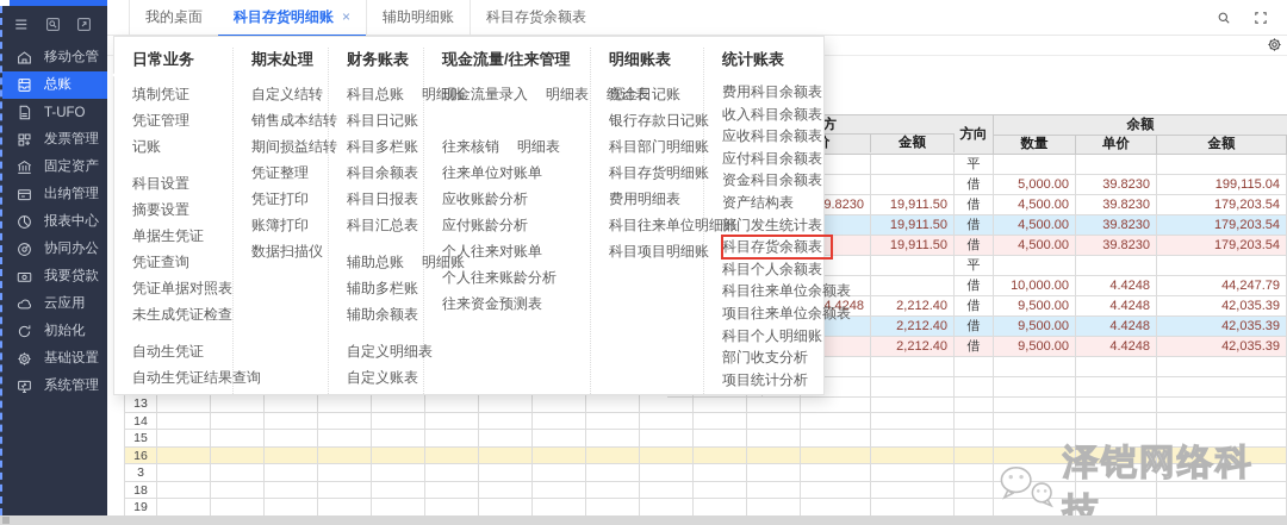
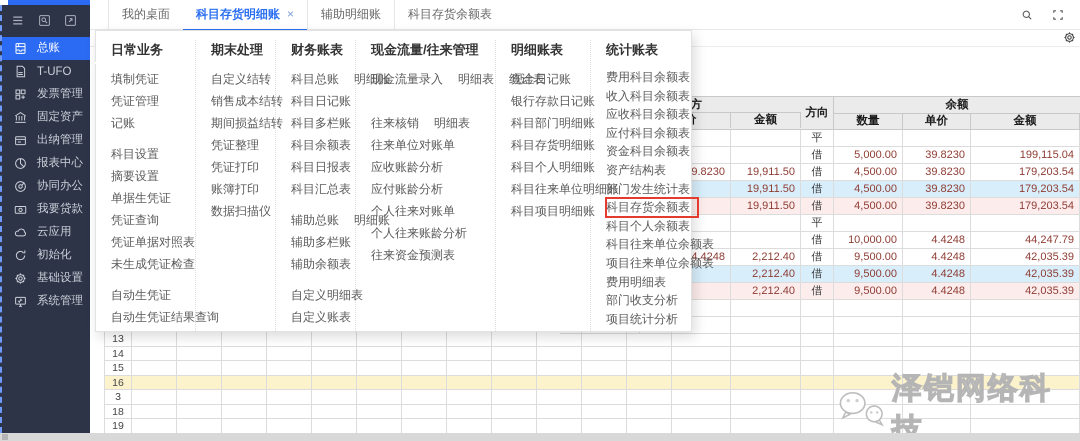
- 移动仓管
  总账
  T-UFO
  发票管理
  固定资产
  出纳管理
  报表中心
  协同办公
  我要贷款
  云应用
  初始化
  基础设置
  系统管理
  我的桌面
  科目存货明细账 ×
  辅助明细账
  科目存货余额表
  金额
  方向
  余额
  数量
  单价
  金额
  平
  借
  5,000.00
  39.8230
  199,115.04
  9.8230
  19,911.50
  借
  4,500.00
  39.8230
  179,203.54
  19,911.50
  借
  4,500.00
  39.8230
  179,203.54
  19,911.50
  借
  4,500.00
  39.8230
  179,203.54
  平
  借
  10,000.00
  4.4248
  44,247.79
  4.4248
  2,212.40
  借
  9,500.00
  4.4248
  42,035.39
  2,212.40
  借
  9,500.00
  4.4248
  42,035.39
  2,212.40
  借
  9,500.00
  4.4248
  42,035.39
  13
  14
  15
  16
  3
  18
  19
  泽铠网络科技
  日常业务
  填制凭证
  凭证管理
  记账
  科目设置
  摘要设置
  单据生凭证
  凭证查询
  凭证单据对照表
  未生成凭证检查
  自动生凭证
  自动生凭证结果查询
  期末处理
  自定义结转
  销售成本结转
  期间损益结转
  凭证整理
  凭证打印
  账簿打印
  数据扫描仪
  财务账表
  科目总账
  明细账
  科目日记账
  科目多栏账
  科目余额表
  科目日报表
  科目汇总表
  辅助总账
  明细账
  辅助多栏账
  辅助余额表
  自定义明细表
  自定义账表
  现金流量/往来管理
  现金流量录入
  明细表
  统计表
  往来核销
  明细表
  往来单位对账单
  应收账龄分析
  应付账龄分析
  个人往来对账单
  个人往来账龄分析
  往来资金预测表
  明细账表
  现金日记账
  银行存款日记账
  科目部门明细账
  科目存货明细账
- 费用明细表
+ 科目个人明细账
  科目往来单位明细账
  科目项目明细账
  统计账表
  费用科目余额表
  收入科目余额表
  应收科目余额表
  应付科目余额表
  资金科目余额表
  资产结构表
  部门发生统计表
  科目存货余额表
  科目个人余额表
  科目往来单位余额表
  项目往来单位余额表
- 科目个人明细账
+ 费用明细表
  部门收支分析
  项目统计分析
